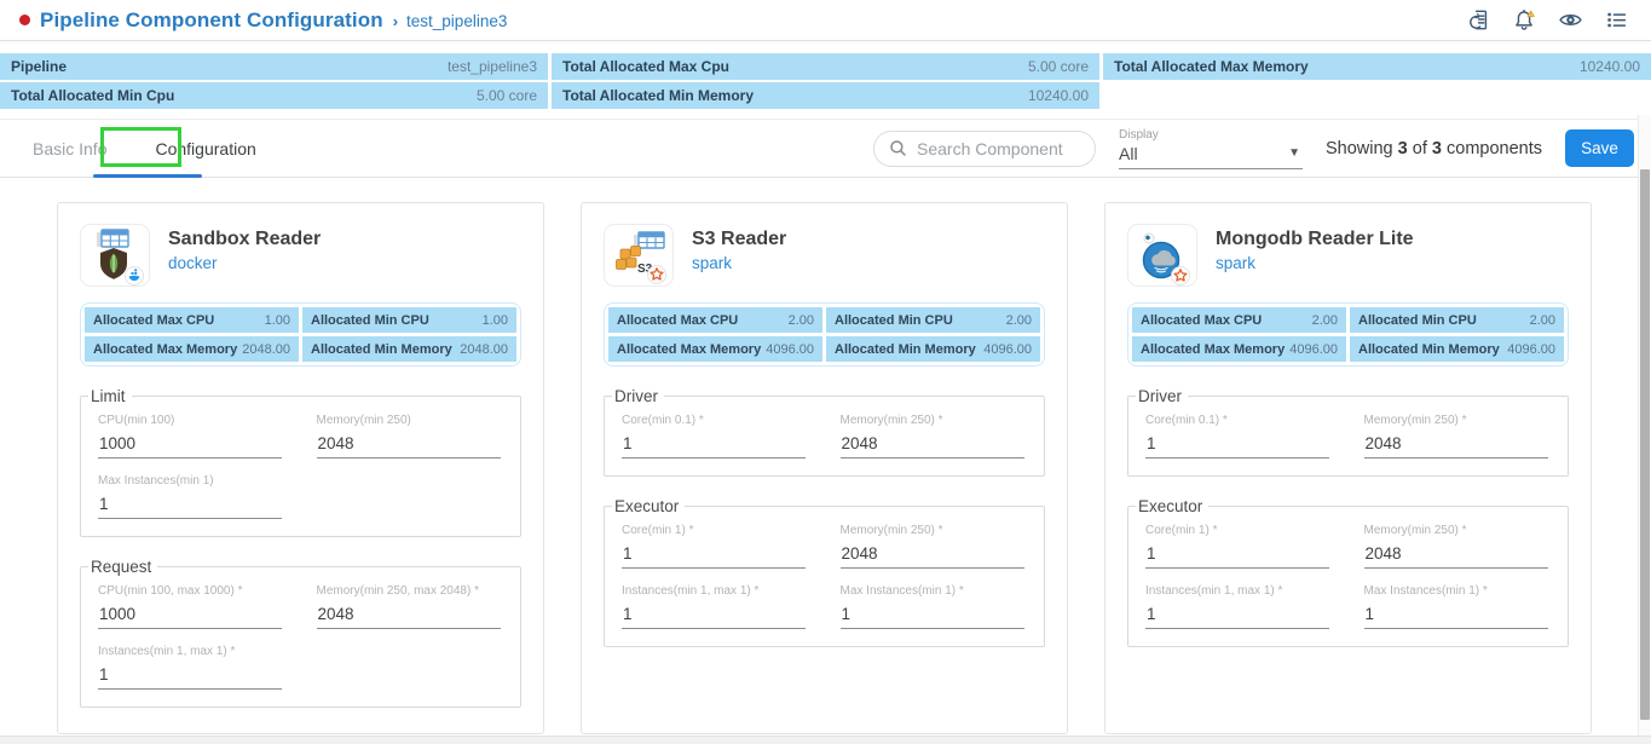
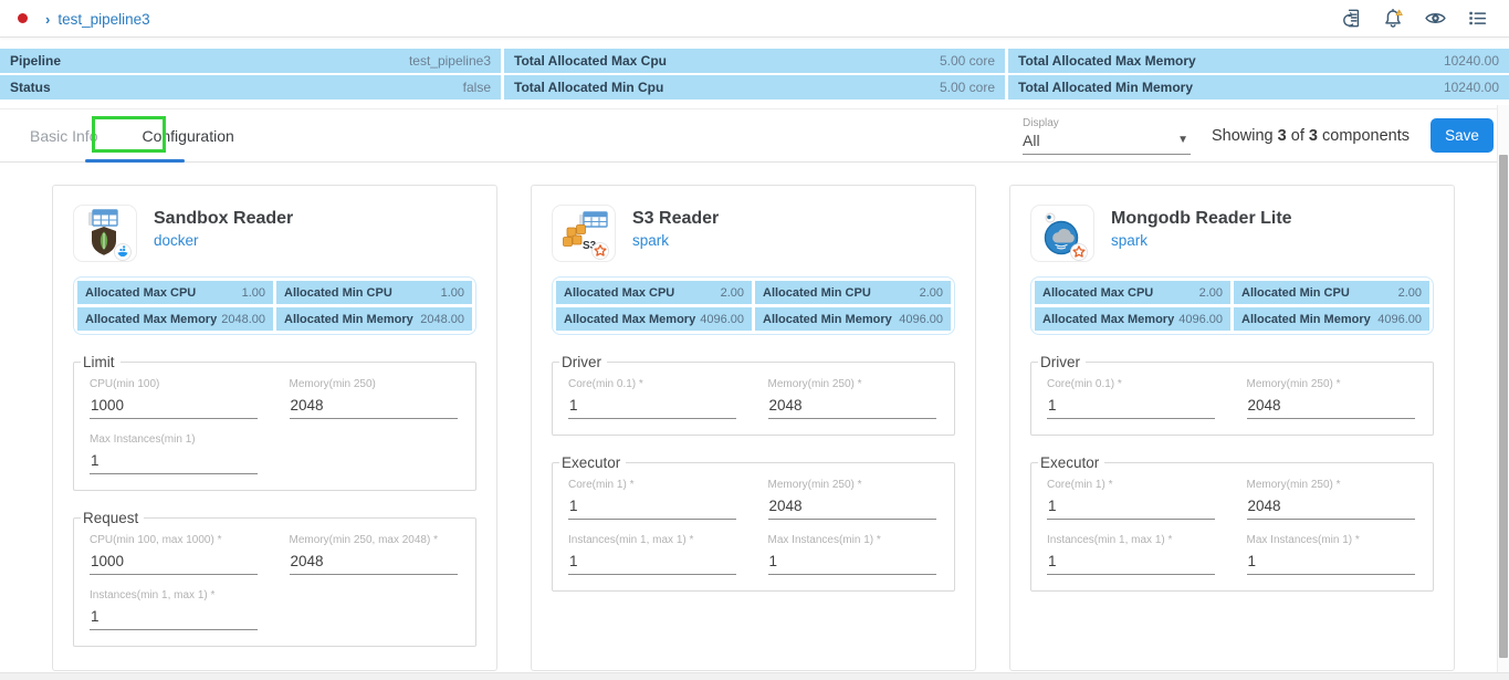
- Pipeline Component Configuration
  ›
  test_pipeline3
  Pipeline
  test_pipeline3
  Total Allocated Max Cpu
  5.00 core
  Total Allocated Max Memory
  10240.00
+ Status
+ false
  Total Allocated Min Cpu
  5.00 core
  Total Allocated Min Memory
  10240.00
  Basic Info
  Configuration
- Search Component
  Display
  All
  ▼
  Showing 3 of 3 components
  Save
  Sandbox Reader
  docker
  Allocated Max CPU
  1.00
  Allocated Min CPU
  1.00
  Allocated Max Memory
  2048.00
  Allocated Min Memory
  2048.00
  Limit
  CPU(min 100)
  1000
  Memory(min 250)
  2048
  Max Instances(min 1)
  1
  Request
  CPU(min 100, max 1000) *
  1000
  Memory(min 250, max 2048) *
  2048
  Instances(min 1, max 1) *
  1
  S3 Reader
  spark
  Allocated Max CPU
  2.00
  Allocated Min CPU
  2.00
  Allocated Max Memory
  4096.00
  Allocated Min Memory
  4096.00
  Driver
  Core(min 0.1) *
  1
  Memory(min 250) *
  2048
  Executor
  Core(min 1) *
  1
  Memory(min 250) *
  2048
  Instances(min 1, max 1) *
  1
  Max Instances(min 1) *
  1
  Mongodb Reader Lite
  spark
  Allocated Max CPU
  2.00
  Allocated Min CPU
  2.00
  Allocated Max Memory
  4096.00
  Allocated Min Memory
  4096.00
  Driver
  Core(min 0.1) *
  1
  Memory(min 250) *
  2048
  Executor
  Core(min 1) *
  1
  Memory(min 250) *
  2048
  Instances(min 1, max 1) *
  1
  Max Instances(min 1) *
  1
